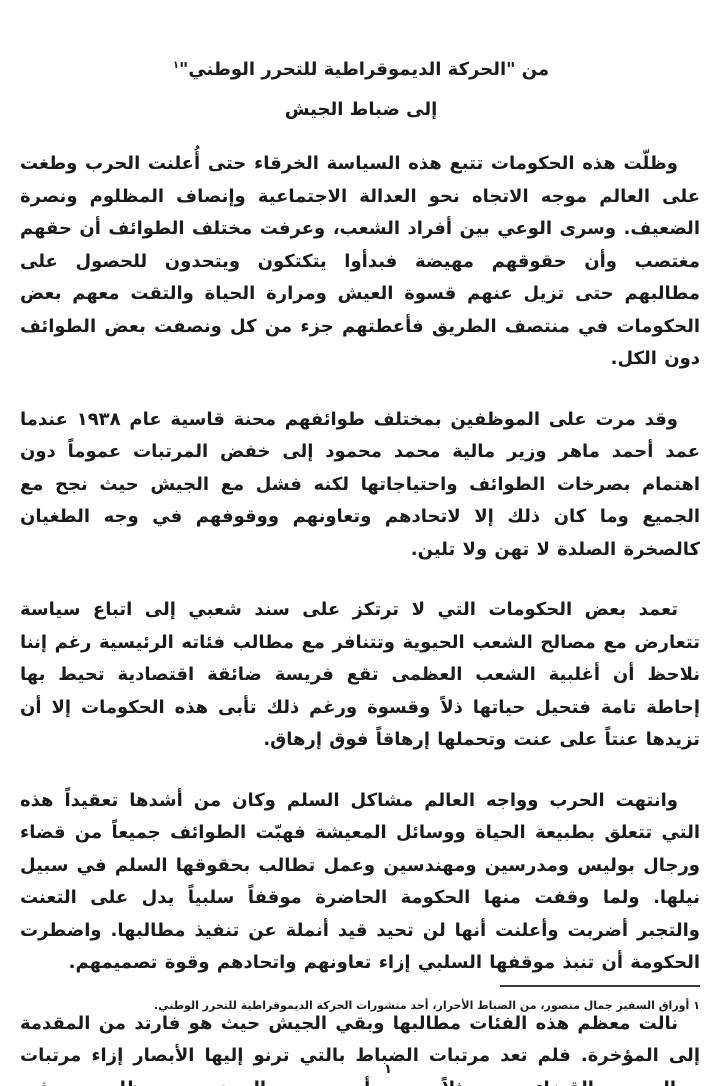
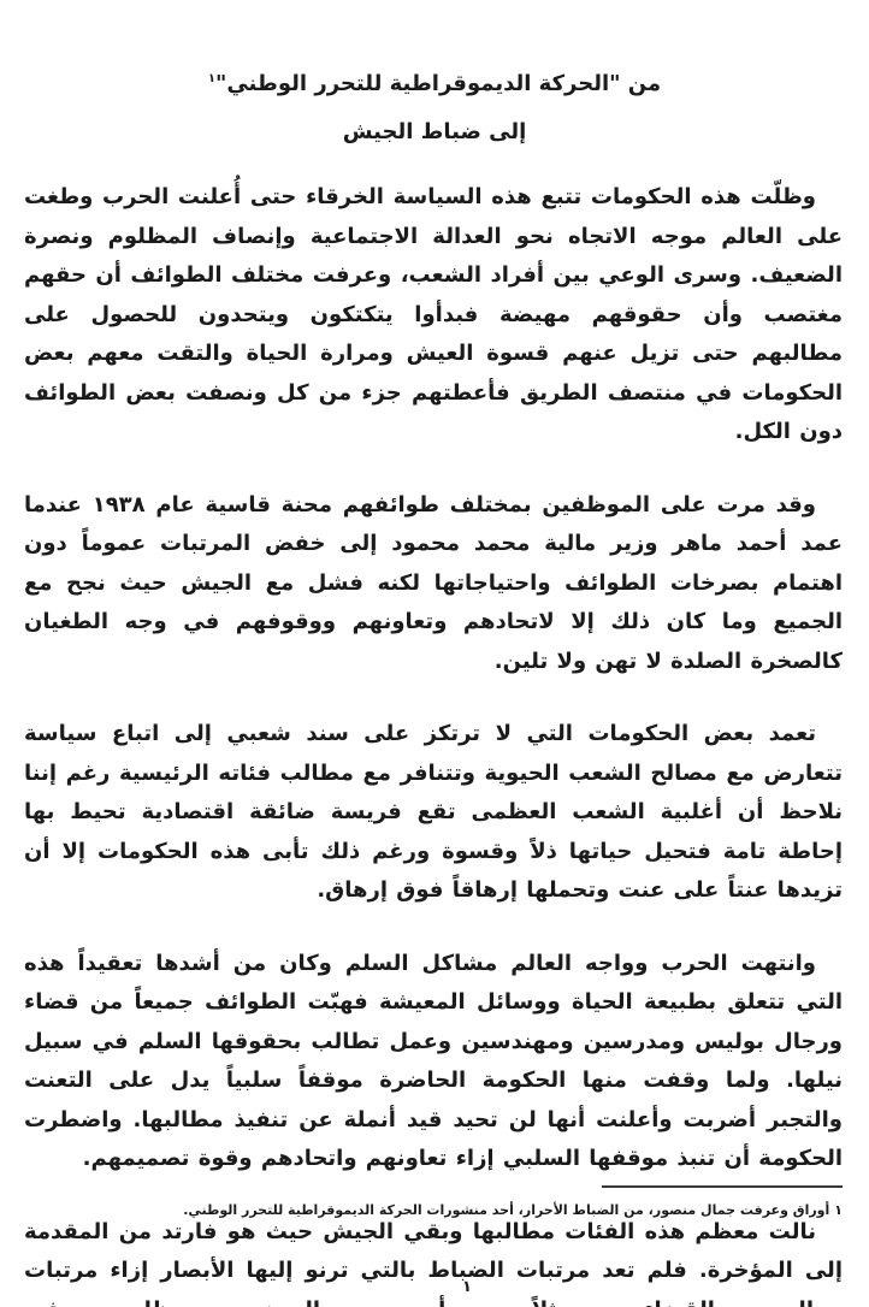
  من "الحركة الديموقراطية للتحرر الوطني"١
  إلى ضباط الجيش
  وظلّت هذه الحكومات تتبع هذه السياسة الخرقاء حتى أُعلنت الحرب وطغت على العالم موجه الاتجاه نحو العدالة الاجتماعية وإنصاف المظلوم ونصرة الضعيف. وسرى الوعي بين أفراد الشعب، وعرفت مختلف الطوائف أن حقهم مغتصب وأن حقوقهم مهيضة فبدأوا يتكتكون ويتحدون للحصول على مطالبهم حتى تزيل عنهم قسوة العيش ومرارة الحياة والتقت معهم بعض الحكومات في منتصف الطريق فأعطتهم جزء من كل ونصفت بعض الطوائف دون الكل.
  وقد مرت على الموظفين بمختلف طوائفهم محنة قاسية عام ١٩٣٨ عندما عمد أحمد ماهر وزير مالية محمد محمود إلى خفض المرتبات عموماً دون اهتمام بصرخات الطوائف واحتياجاتها لكنه فشل مع الجيش حيث نجح مع الجميع وما كان ذلك إلا لاتحادهم وتعاونهم ووقوفهم في وجه الطغيان كالصخرة الصلدة لا تهن ولا تلين.
  تعمد بعض الحكومات التي لا ترتكز على سند شعبي إلى اتباع سياسة تتعارض مع مصالح الشعب الحيوية وتتنافر مع مطالب فئاته الرئيسية رغم إننا نلاحظ أن أغلبية الشعب العظمى تقع فريسة ضائقة اقتصادية تحيط بها إحاطة تامة فتحيل حياتها ذلاً وقسوة ورغم ذلك تأبى هذه الحكومات إلا أن تزيدها عنتاً على عنت وتحملها إرهاقاً فوق إرهاق.
  وانتهت الحرب وواجه العالم مشاكل السلم وكان من أشدها تعقيداً هذه التي تتعلق بطبيعة الحياة ووسائل المعيشة فهبّت الطوائف جميعاً من قضاء ورجال بوليس ومدرسين ومهندسين وعمل تطالب بحقوقها السلم في سبيل نيلها. ولما وقفت منها الحكومة الحاضرة موقفاً سلبياً يدل على التعنت والتجبر أضربت وأعلنت أنها لن تحيد قيد أنملة عن تنفيذ مطالبها. واضطرت الحكومة أن تنبذ موقفها السلبي إزاء تعاونهم واتحادهم وقوة تصميمهم.
  نالت معظم هذه الفئات مطالبها وبقي الجيش حيث هو فارتد من المقدمة إلى المؤخرة. فلم تعد مرتبات الضباط بالتي ترنو إليها الأبصار إزاء مرتبات
- ١أوراق السفير جمال منصور، من الضباط الأحرار، أحد منشورات الحركة الديموقراطية للتحرر الوطني.
+ ١أوراق وعرفت جمال منصور، من الضباط الأحرار، أحد منشورات الحركة الديموقراطية للتحرر الوطني.
  ١
